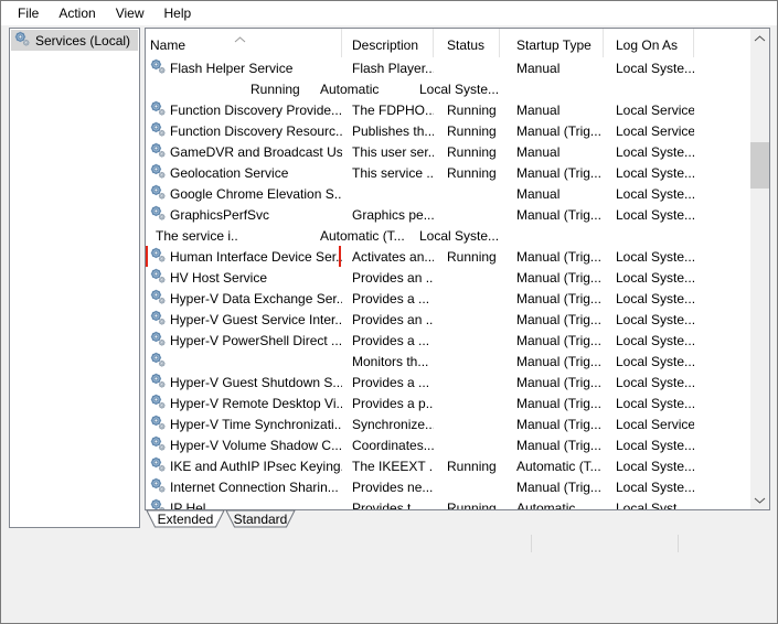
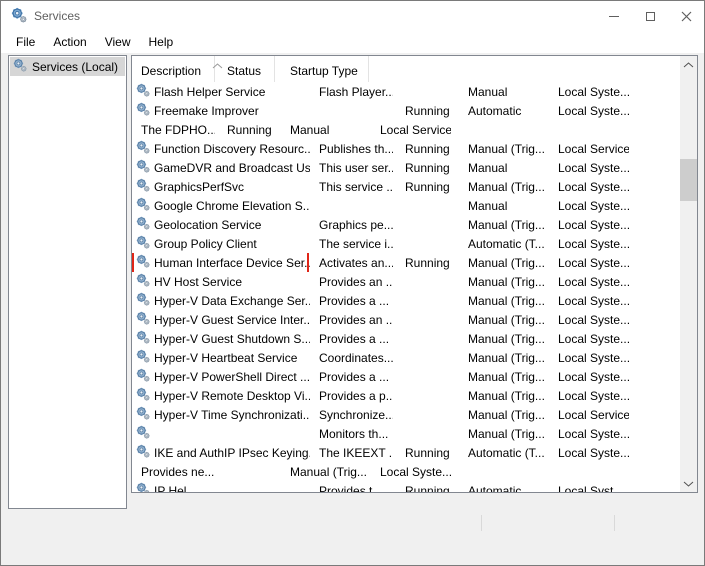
+ Services
  File
  Action
  View
  Help
  Services (Local)
- Name
  Description
  Status
  Startup Type
- Log On As
  Flash Helper Service
  Flash Player..
  Manual
  Local Syste...
+ Freemake Improver
  Running
  Automatic
  Local Syste...
- Function Discovery Provide...
  The FDPHO..
  Running
  Manual
  Local Service
  Function Discovery Resourc..
  Publishes th...
  Running
  Manual (Trig...
  Local Service
  GameDVR and Broadcast Us
  This user ser..
  Running
  Manual
  Local Syste...
- Geolocation Service
+ GraphicsPerfSvc
  This service ..
  Running
  Manual (Trig...
  Local Syste...
  Google Chrome Elevation S..
  Manual
  Local Syste...
- GraphicsPerfSvc
+ Geolocation Service
  Graphics pe...
  Manual (Trig...
  Local Syste...
+ Group Policy Client
  The service i..
  Automatic (T...
  Local Syste...
  Human Interface Device Ser..
  Activates an...
  Running
  Manual (Trig...
  Local Syste...
  HV Host Service
  Provides an ..
  Manual (Trig...
  Local Syste...
  Hyper-V Data Exchange Ser..
  Provides a ...
  Manual (Trig...
  Local Syste...
  Hyper-V Guest Service Inter..
  Provides an ..
  Manual (Trig...
  Local Syste...
- Hyper-V PowerShell Direct ...
+ Hyper-V Guest Shutdown S...
  Provides a ...
  Manual (Trig...
  Local Syste...
+ Hyper-V Heartbeat Service
- Monitors th...
+ Coordinates...
  Manual (Trig...
  Local Syste...
- Hyper-V Guest Shutdown S...
+ Hyper-V PowerShell Direct ...
  Provides a ...
  Manual (Trig...
  Local Syste...
  Hyper-V Remote Desktop Vi..
  Provides a p..
  Manual (Trig...
  Local Syste...
  Hyper-V Time Synchronizati..
  Synchronize..
  Manual (Trig...
  Local Service
- Hyper-V Volume Shadow C...
- Coordinates...
+ Monitors th...
  Manual (Trig...
  Local Syste...
  IKE and AuthIP IPsec Keying
  The IKEEXT .
  Running
  Automatic (T...
  Local Syste...
- Internet Connection Sharin...
  Provides ne...
  Manual (Trig...
  Local Syste...
  IP Hel...
  Provides t...
  Running
  Automatic...
  Local Syst...
- Extended
- Standard
